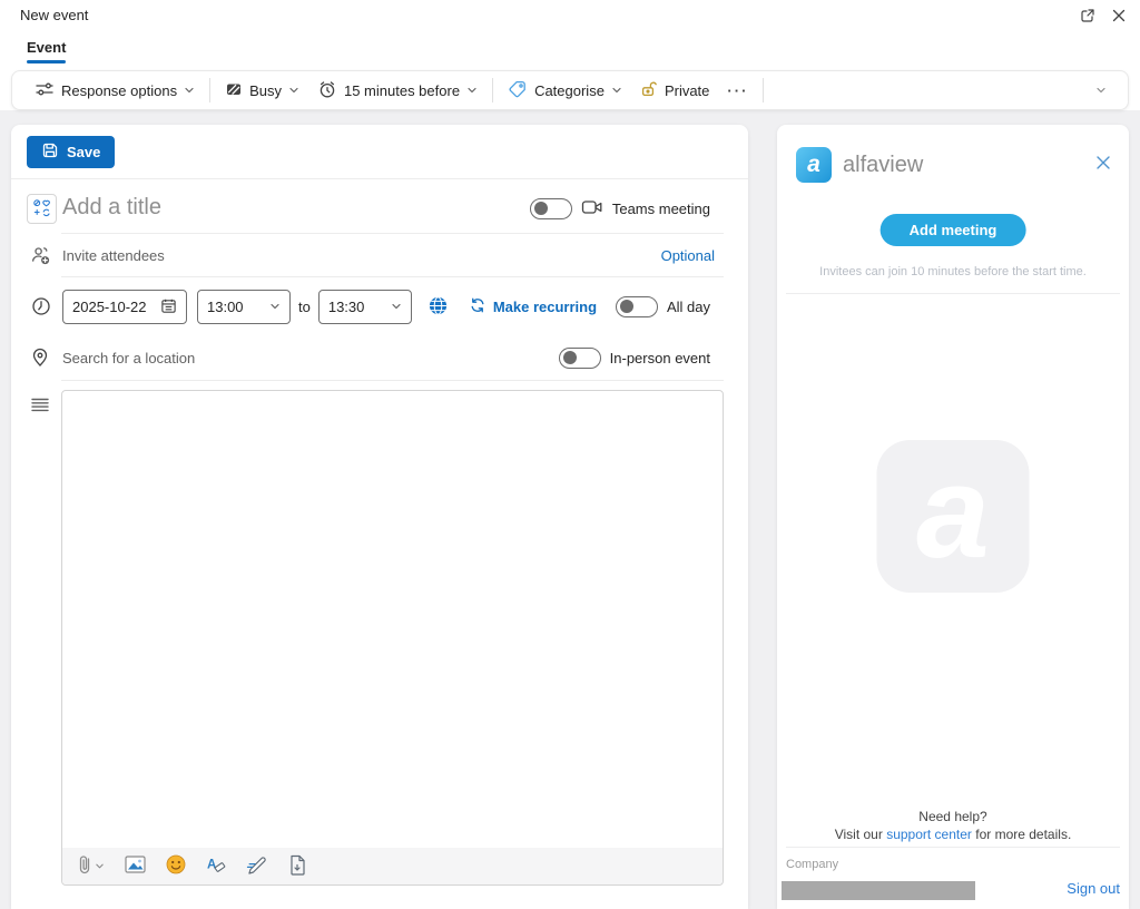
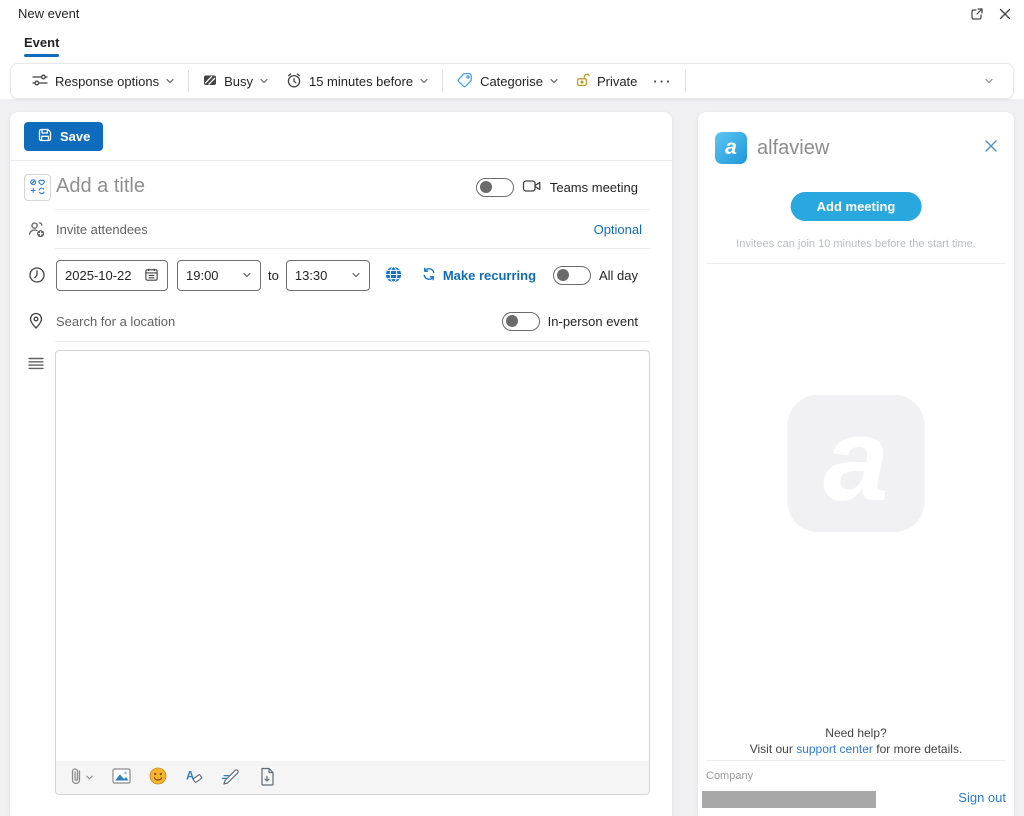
  New event
  Event
  Response options
  Busy
  15 minutes before
  Categorise
  Private
  ···
  Save
  Add a title
  Teams meeting
  Invite attendees
  Optional
  2025-10-22
- 13:00
+ 19:00
  to
  13:30
  Make recurring
  All day
  Search for a location
  In-person event
  A
  a
  alfaview
  Add meeting
  Invitees can join 10 minutes before the start time.
  Need help?
  Visit our support center for more details.
  Company
  Sign out
